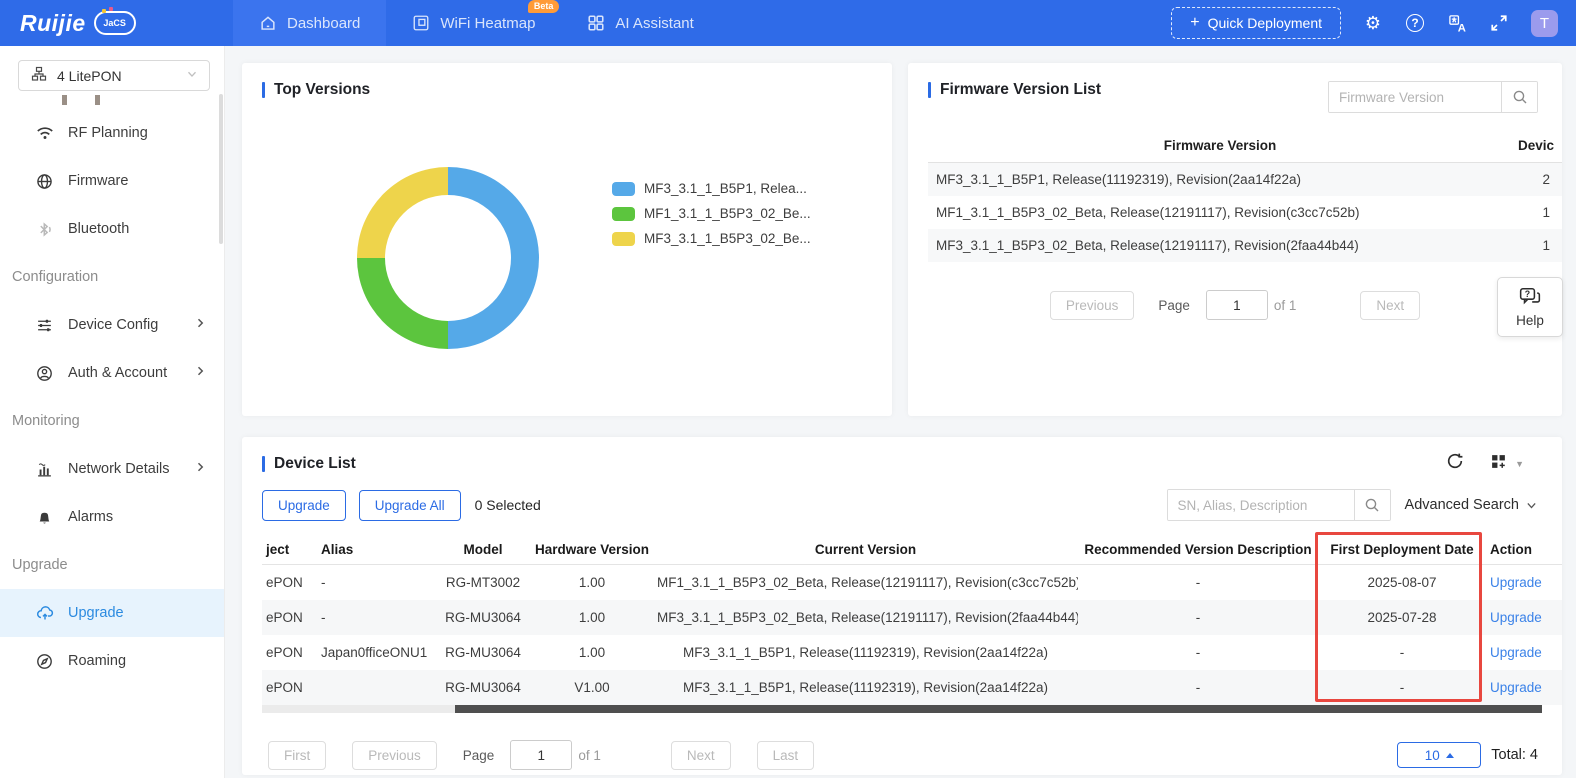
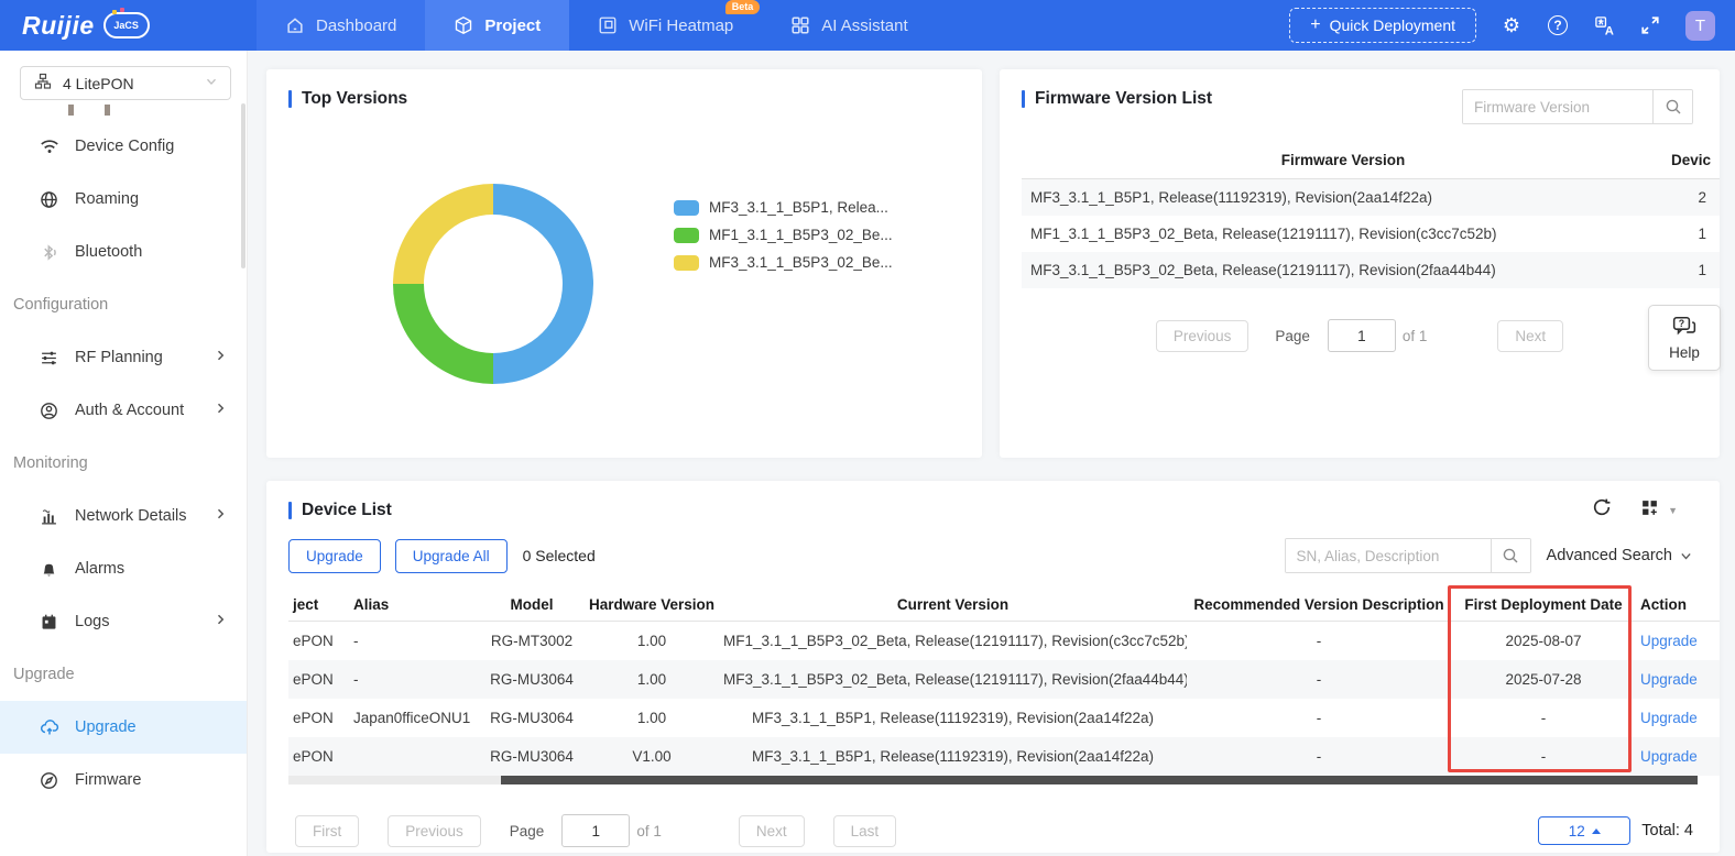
  Ruijie
  JaCS
  Dashboard
+ Project
  WiFi Heatmap
  Beta
  AI Assistant
  +
  Quick Deployment
  ⚙
  ?
  A
  T
  4 LitePON
- RF Planning
+ Device Config
- Firmware
+ Roaming
  Bluetooth
  Configuration
- Device Config
+ RF Planning
  Auth & Account
  Monitoring
  Network Details
  Alarms
+ Logs
  Upgrade
  Upgrade
- Roaming
+ Firmware
  Top Versions
  MF3_3.1_1_B5P1, Relea...
  MF1_3.1_1_B5P3_02_Be...
  MF3_3.1_1_B5P3_02_Be...
  Firmware Version List
  Firmware Version
  Firmware Version	Devic
  MF3_3.1_1_B5P1, Release(11192319), Revision(2aa14f22a)	2
  MF1_3.1_1_B5P3_02_Beta, Release(12191117), Revision(c3cc7c52b)	1
  MF3_3.1_1_B5P3_02_Beta, Release(12191117), Revision(2faa44b44)	1
  Previous
  Page
  1
  of 1
  Next
  Device List
  ▼
  Upgrade
  Upgrade All
  0 Selected
  SN, Alias, Description
  Advanced Search
  ject	Alias	Model	Hardware Version	Current Version	Recommended Version Description	First Deployment Date	Action
  ePON	-	RG-MT3002	1.00	MF1_3.1_1_B5P3_02_Beta, Release(12191117), Revision(c3cc7c52b	-	2025-08-07	Upgrade
  ePON	-	RG-MU3064	1.00	MF3_3.1_1_B5P3_02_Beta, Release(12191117), Revision(2faa44b44)	-	2025-07-28	Upgrade
  ePON	Japan0fficeONU1	RG-MU3064	1.00	MF3_3.1_1_B5P1, Release(11192319), Revision(2aa14f22a)	-	-	Upgrade
  ePON		RG-MU3064	V1.00	MF3_3.1_1_B5P1, Release(11192319), Revision(2aa14f22a)	-	-	Upgrade
  First
  Previous
  Page
  1
  of 1
  Next
  Last
- 10
+ 12
  Total: 4
  ?
  Help
